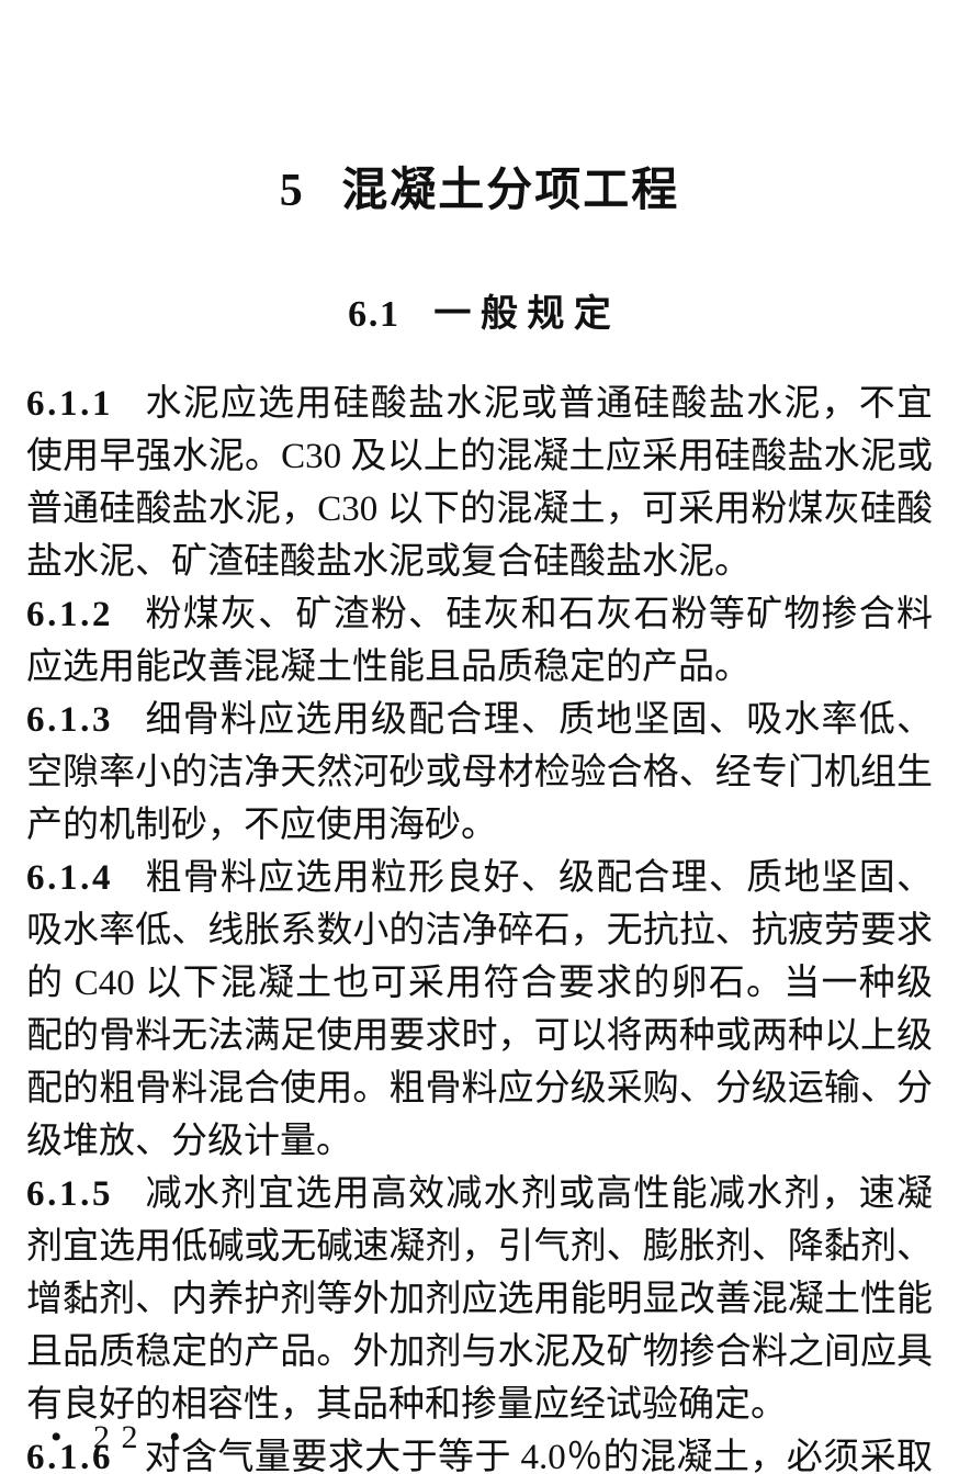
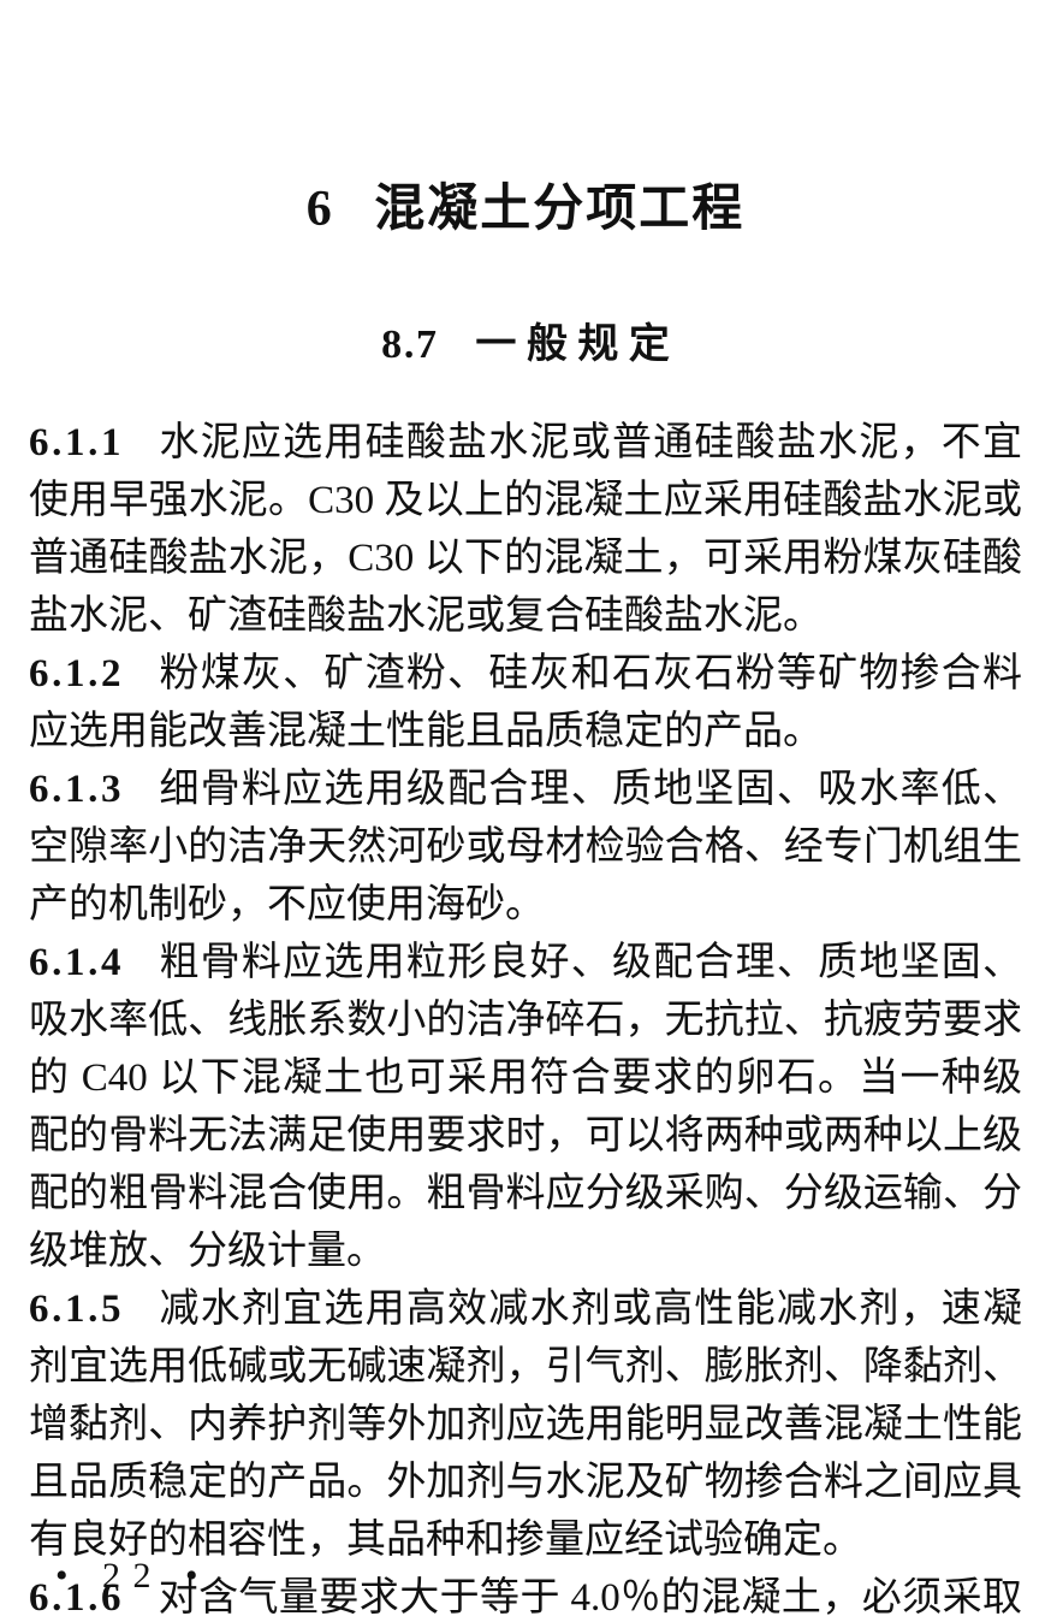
- 5 混凝土分项工程
+ 6 混凝土分项工程
- 6.1 一 般 规 定
+ 8.7 一 般 规 定
  6.1.1 水泥应选用硅酸盐水泥或普通硅酸盐水泥，不宜使用早强水泥。C30 及以上的混凝土应采用硅酸盐水泥或普通硅酸盐水泥，C30 以下的混凝土，可采用粉煤灰硅酸盐水泥、矿渣硅酸盐水泥或复合硅酸盐水泥。
  6.1.2 粉煤灰、矿渣粉、硅灰和石灰石粉等矿物掺合料应选用能改善混凝土性能且品质稳定的产品。
  6.1.3 细骨料应选用级配合理、质地坚固、吸水率低、空隙率小的洁净天然河砂或母材检验合格、经专门机组生产的机制砂，不应使用海砂。
  6.1.4 粗骨料应选用粒形良好、级配合理、质地坚固、吸水率低、线胀系数小的洁净碎石，无抗拉、抗疲劳要求的 C40 以下混凝土也可采用符合要求的卵石。当一种级配的骨料无法满足使用要求时，可以将两种或两种以上级配的粗骨料混合使用。粗骨料应分级采购、分级运输、分级堆放、分级计量。
  6.1.5 减水剂宜选用高效减水剂或高性能减水剂，速凝剂宜选用低碱或无碱速凝剂，引气剂、膨胀剂、降黏剂、增黏剂、内养护剂等外加剂应选用能明显改善混凝土性能且品质稳定的产品。外加剂与水泥及矿物掺合料之间应具有良好的相容性，其品种和掺量应经试验确定。
  6.1.6 对含气量要求大于等于 4.0％的混凝土，必须采取
  • 22 •
